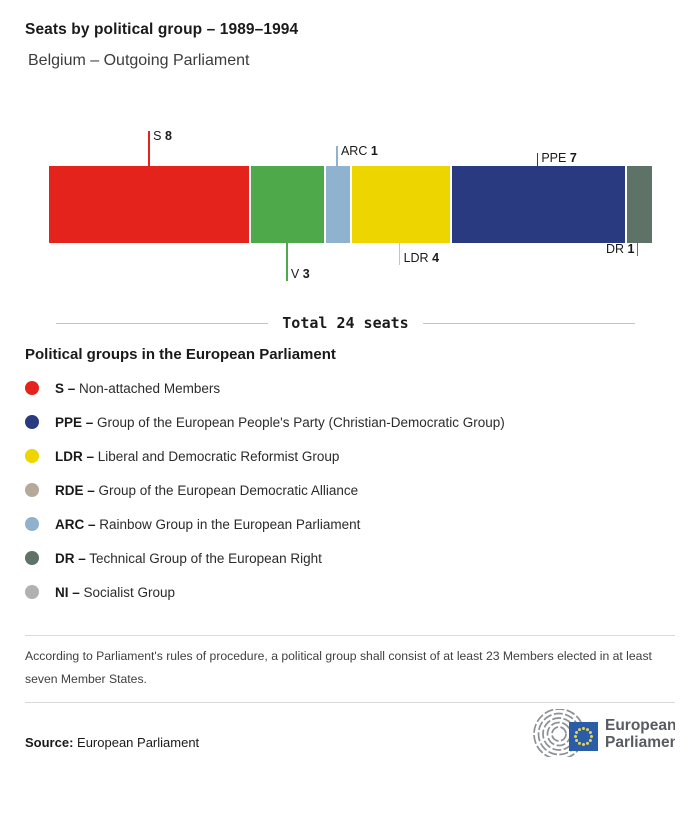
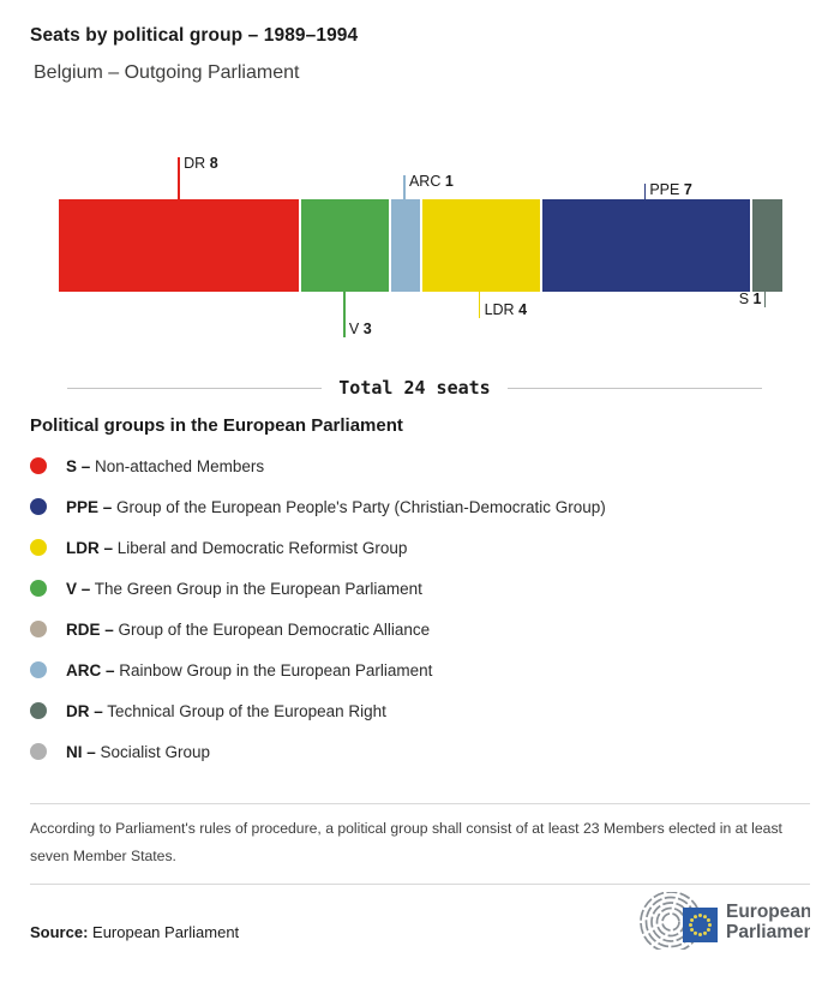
  Seats by political group – 1989–1994
  Belgium – Outgoing Parliament
- S 8
+ DR 8
  V 3
  ARC 1
  LDR 4
  PPE 7
- DR 1
+ S 1
  Total 24 seats
  Political groups in the European Parliament
  S – Non-attached Members
  PPE – Group of the European People's Party (Christian-Democratic Group)
  LDR – Liberal and Democratic Reformist Group
+ V – The Green Group in the European Parliament
  RDE – Group of the European Democratic Alliance
  ARC – Rainbow Group in the European Parliament
  DR – Technical Group of the European Right
  NI – Socialist Group
  According to Parliament's rules of procedure, a political group shall consist of at least 23 Members elected in at least seven Member States.
  Source: European Parliament
  European
  Parliamen
